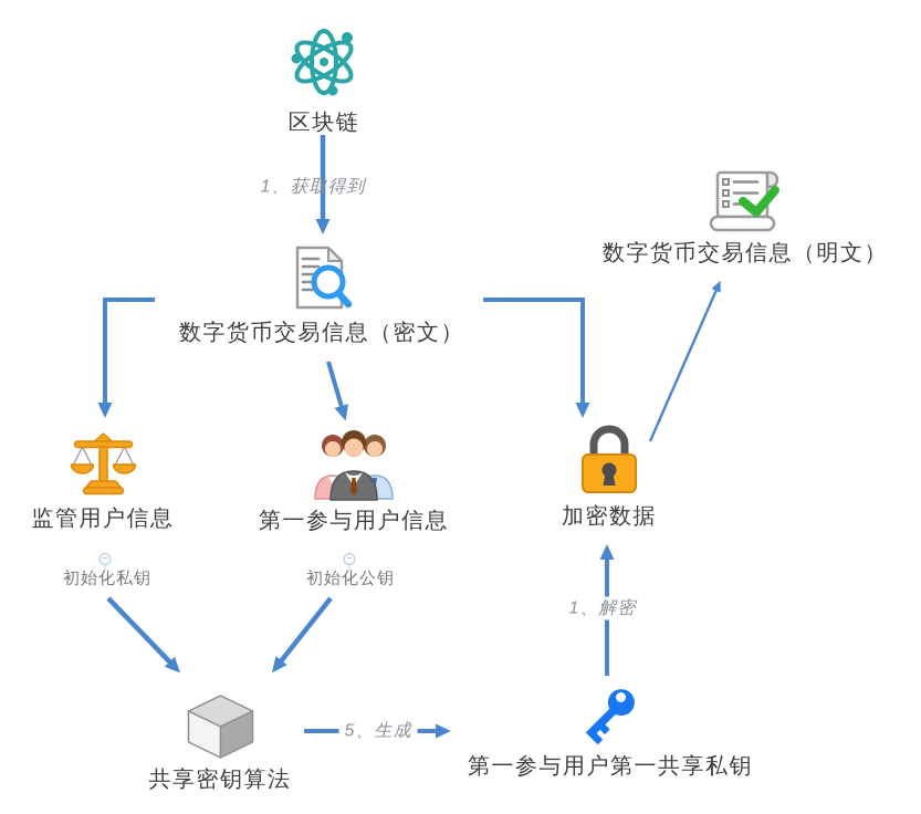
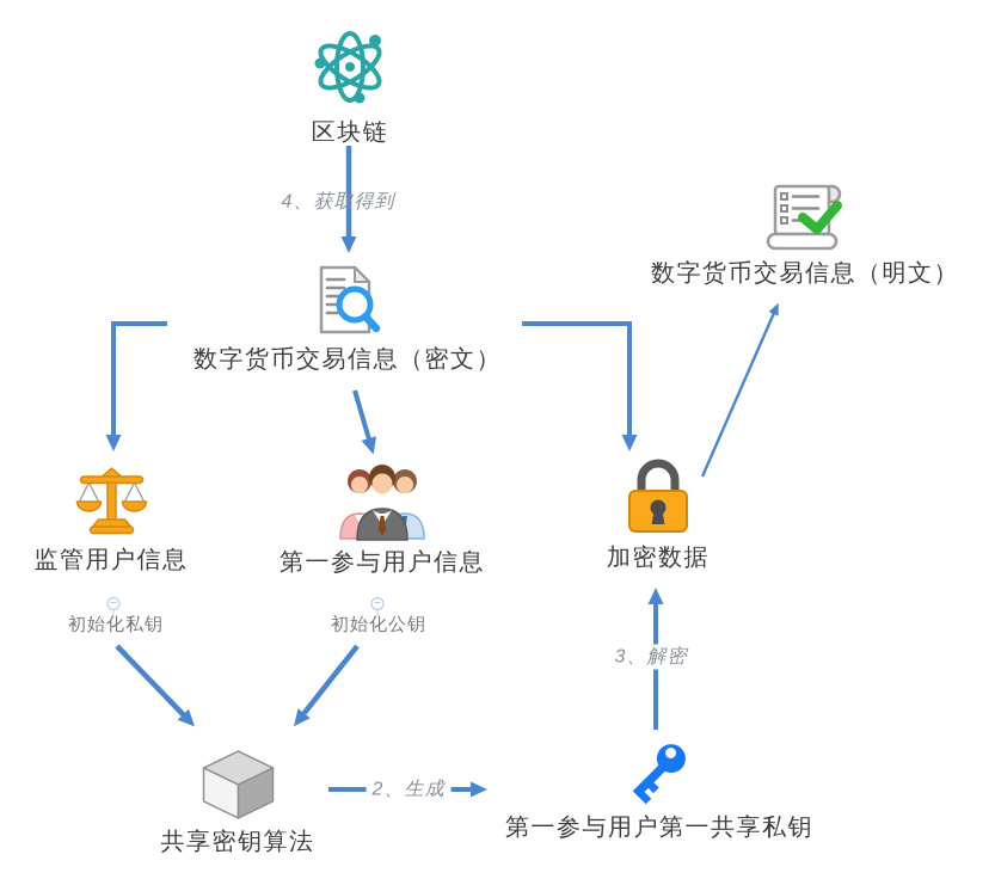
  区块链
  数字货币交易信息（密文）
  数字货币交易信息（明文）
  监管用户信息
  第一参与用户信息
  加密数据
  共享密钥算法
  第一参与用户第一共享私钥
- 1、获取得到
+ 4、获取得到
- 5、生成
+ 2、生成
- 1、解密
+ 3、解密
  初始化私钥
  初始化公钥
  −
  −
